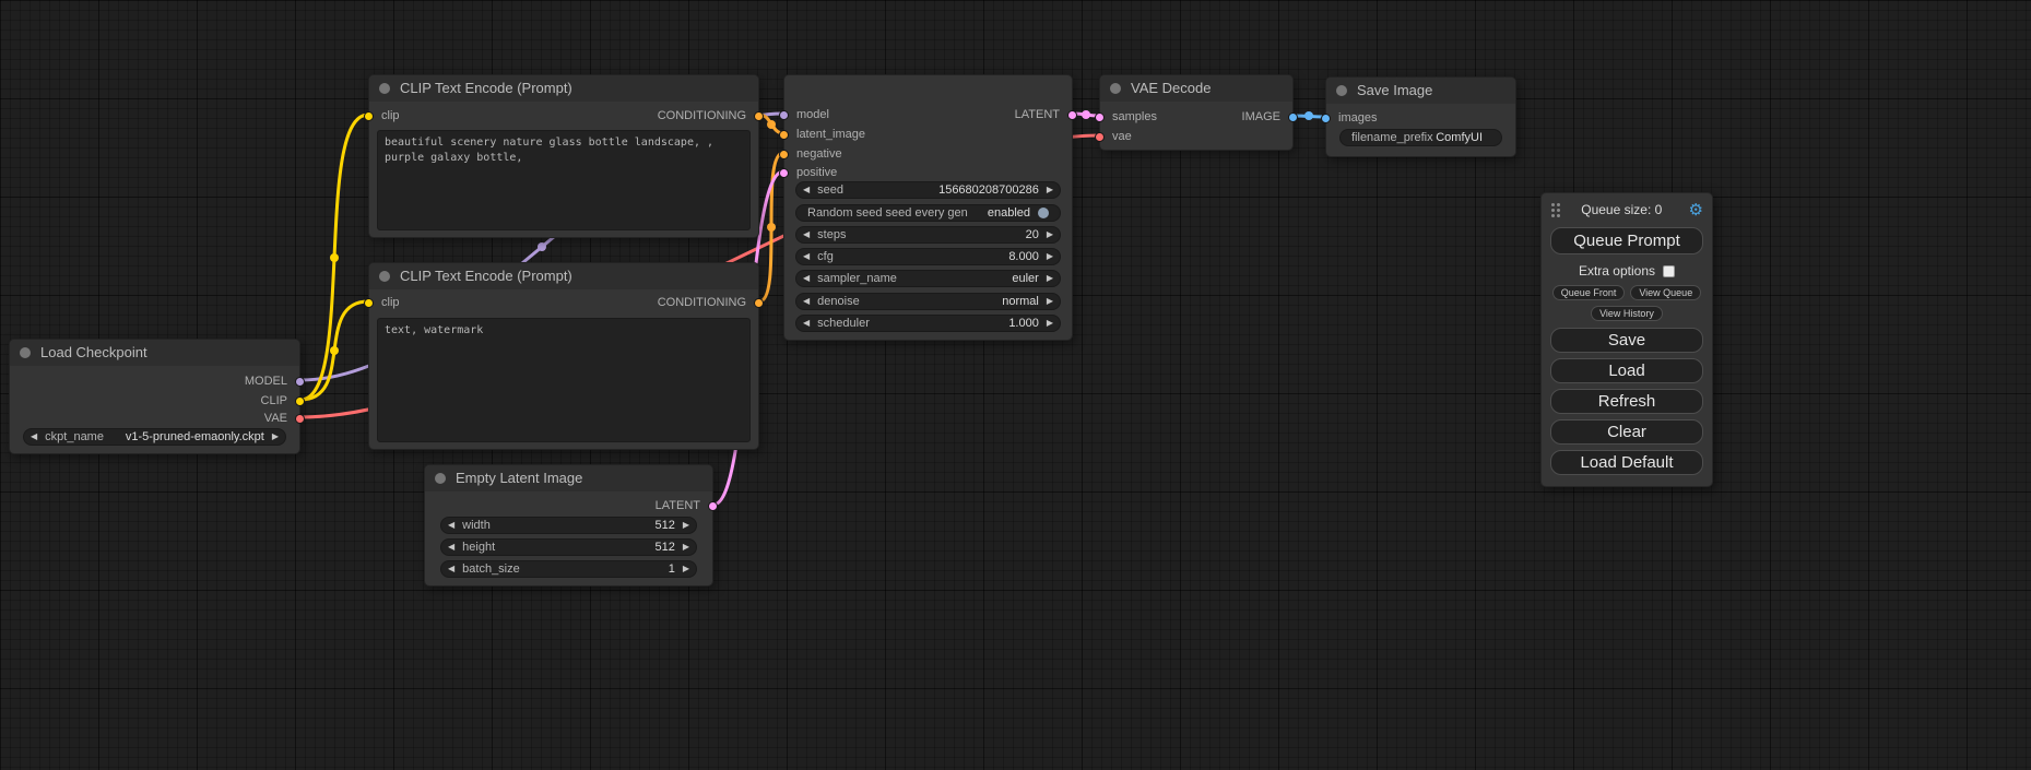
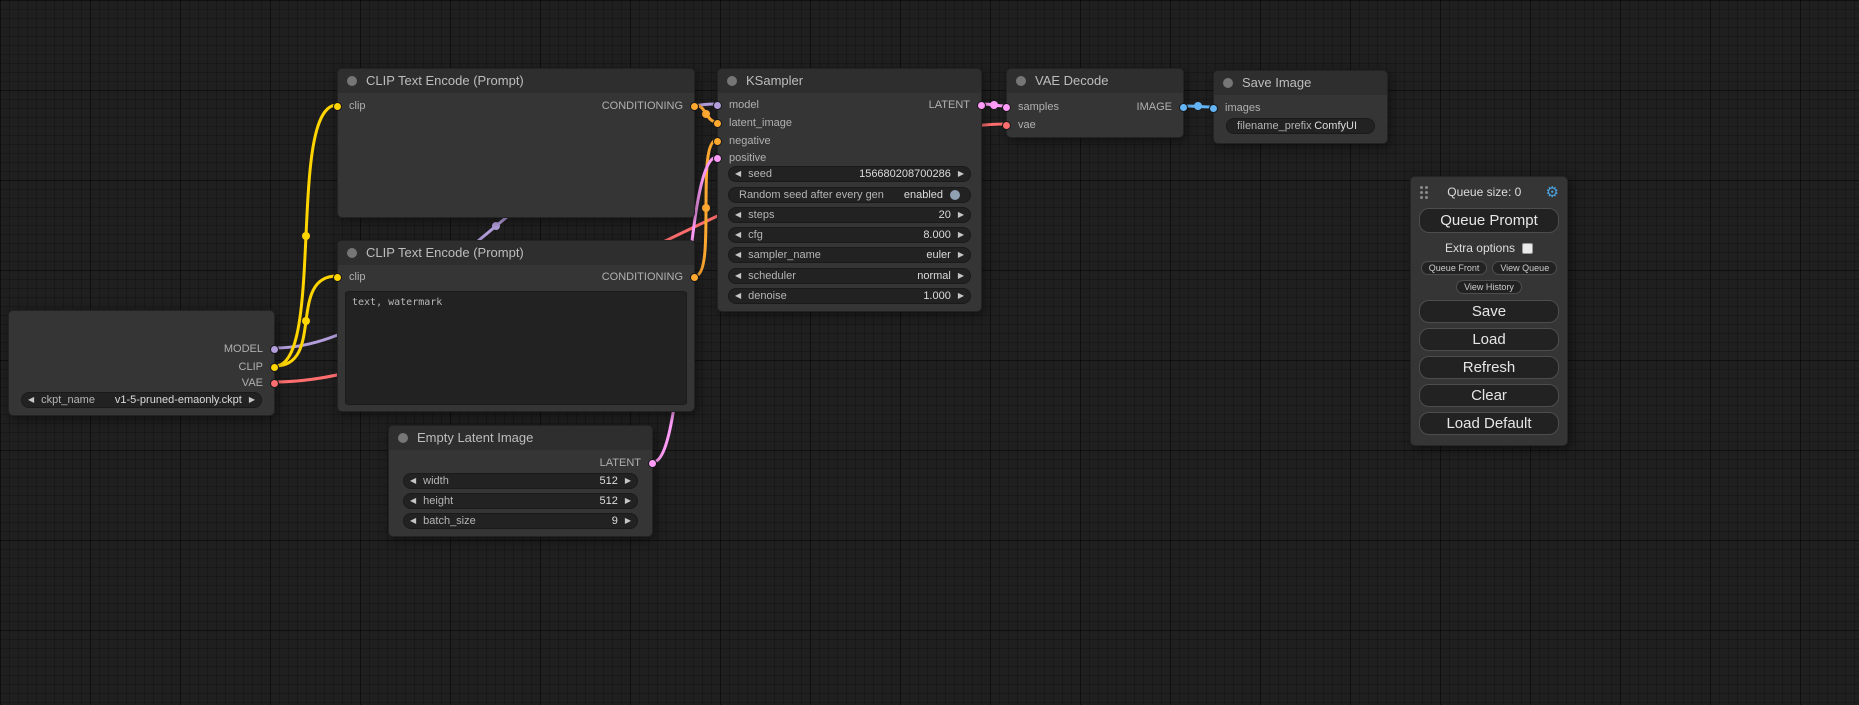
- Load Checkpoint
  MODEL
  CLIP
  VAE
  ◀
  ckpt_name
  v1-5-pruned-emaonly.ckpt
  ▶
  CLIP Text Encode (Prompt)
  clip
  CONDITIONING
- beautiful scenery nature glass bottle landscape, , purple galaxy bottle,
  CLIP Text Encode (Prompt)
  clip
  CONDITIONING
  text, watermark
  Empty Latent Image
  LATENT
  ◀
  width
  512
  ▶
  ◀
  height
  512
  ▶
  ◀
  batch_size
- 1
+ 9
  ▶
+ KSampler
  model
  latent_image
  negative
  positive
  LATENT
  ◀
  seed
  156680208700286
  ▶
- Random seed seed every gen
+ Random seed after every gen
  enabled
  ◀
  steps
  20
  ▶
  ◀
  cfg
  8.000
  ▶
  ◀
  sampler_name
  euler
  ▶
  ◀
- denoise
+ scheduler
  normal
  ▶
  ◀
- scheduler
+ denoise
  1.000
  ▶
  VAE Decode
  samples
  vae
  IMAGE
  Save Image
  images
  filename_prefix
  ComfyUI
  Queue size: 0
  ⚙
  Queue Prompt
  Extra options
  Queue Front
  View Queue
  View History
  Save
  Load
  Refresh
  Clear
  Load Default
